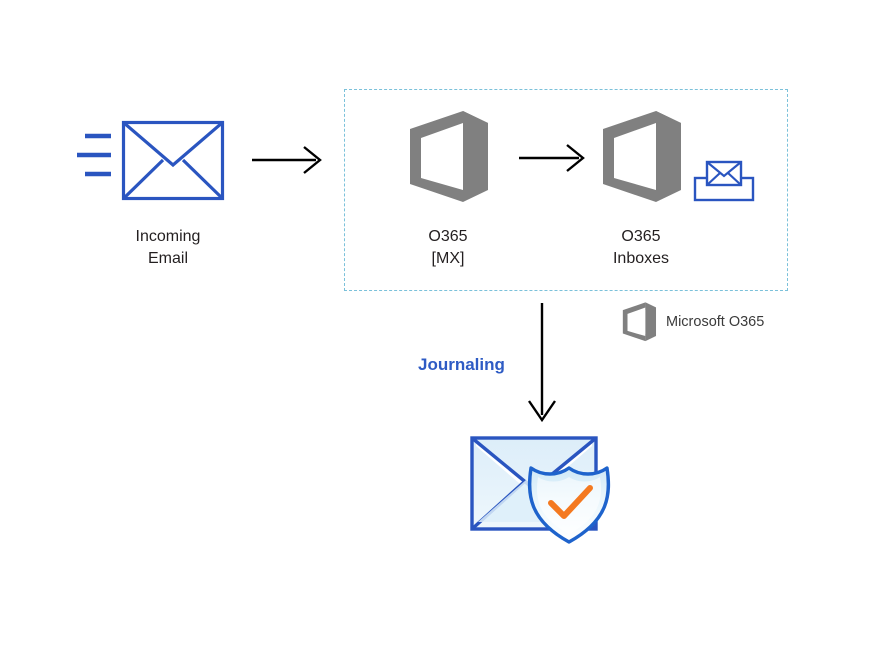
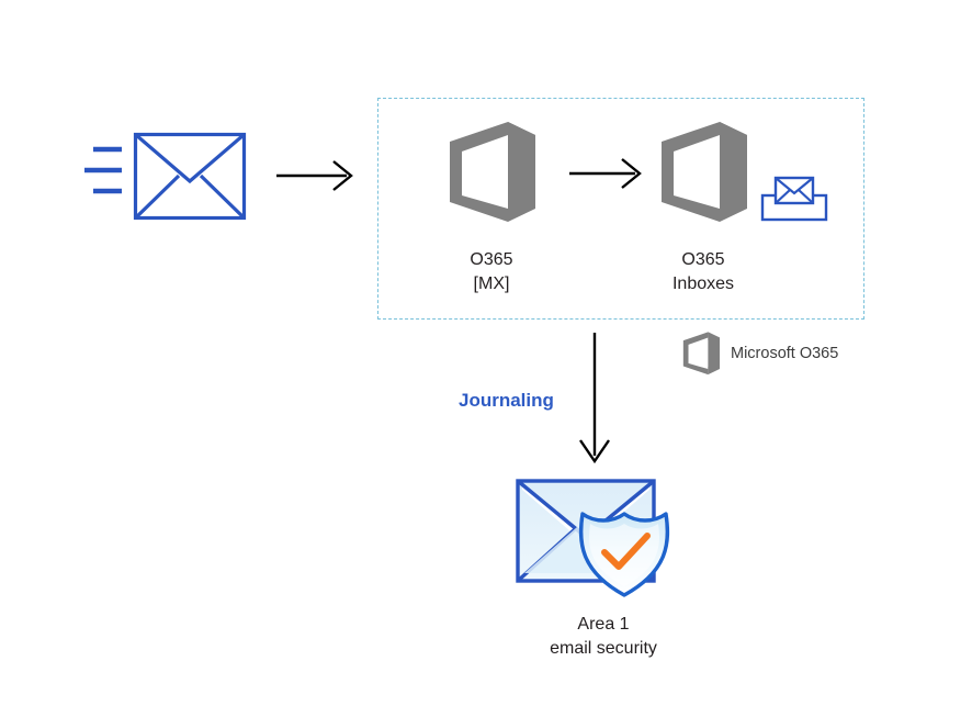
- Incoming
- Email
  O365
  [MX]
  O365
  Inboxes
  Microsoft O365
  Journaling
+ Area 1
+ email security
